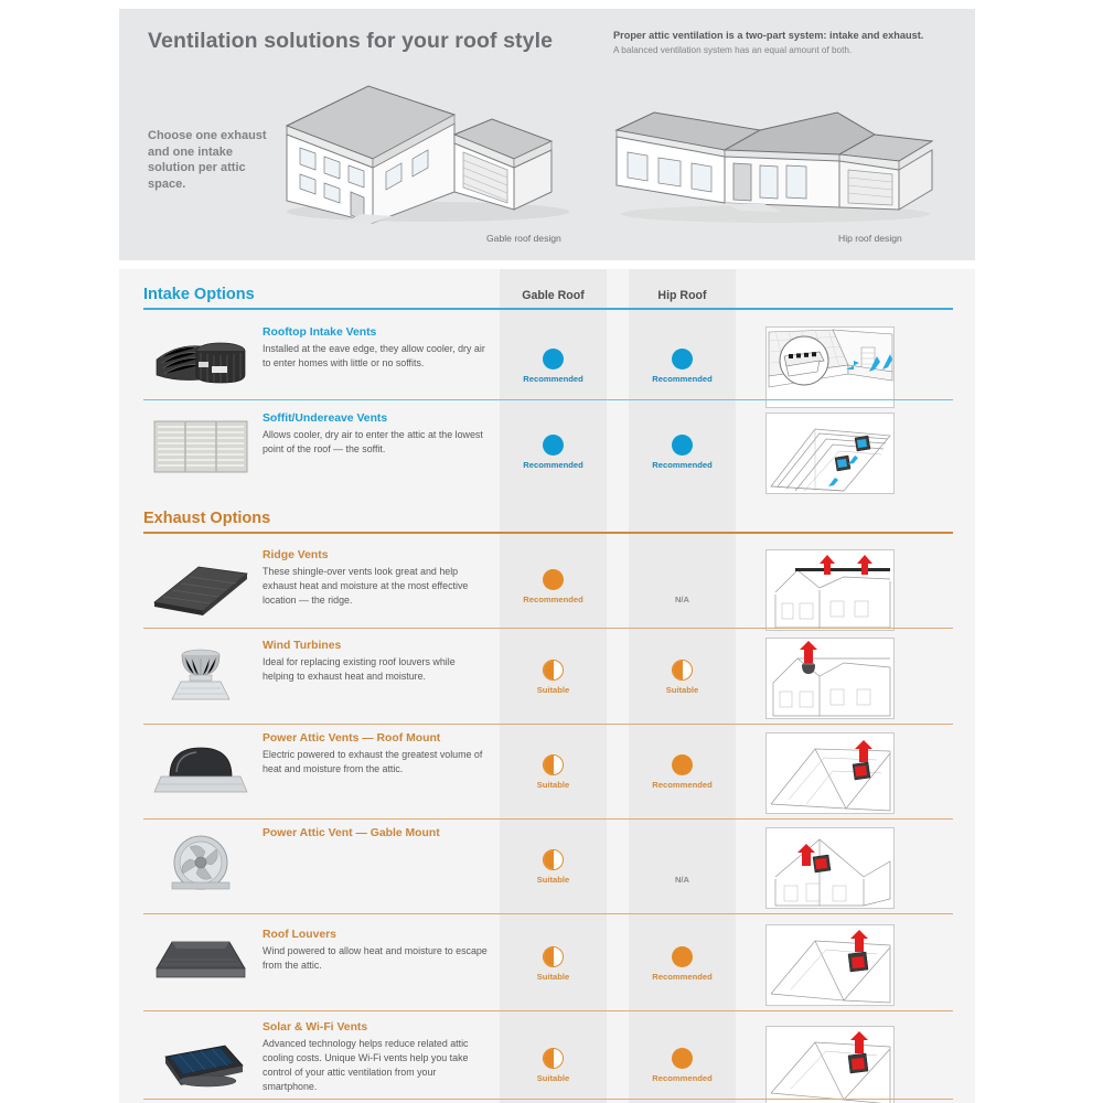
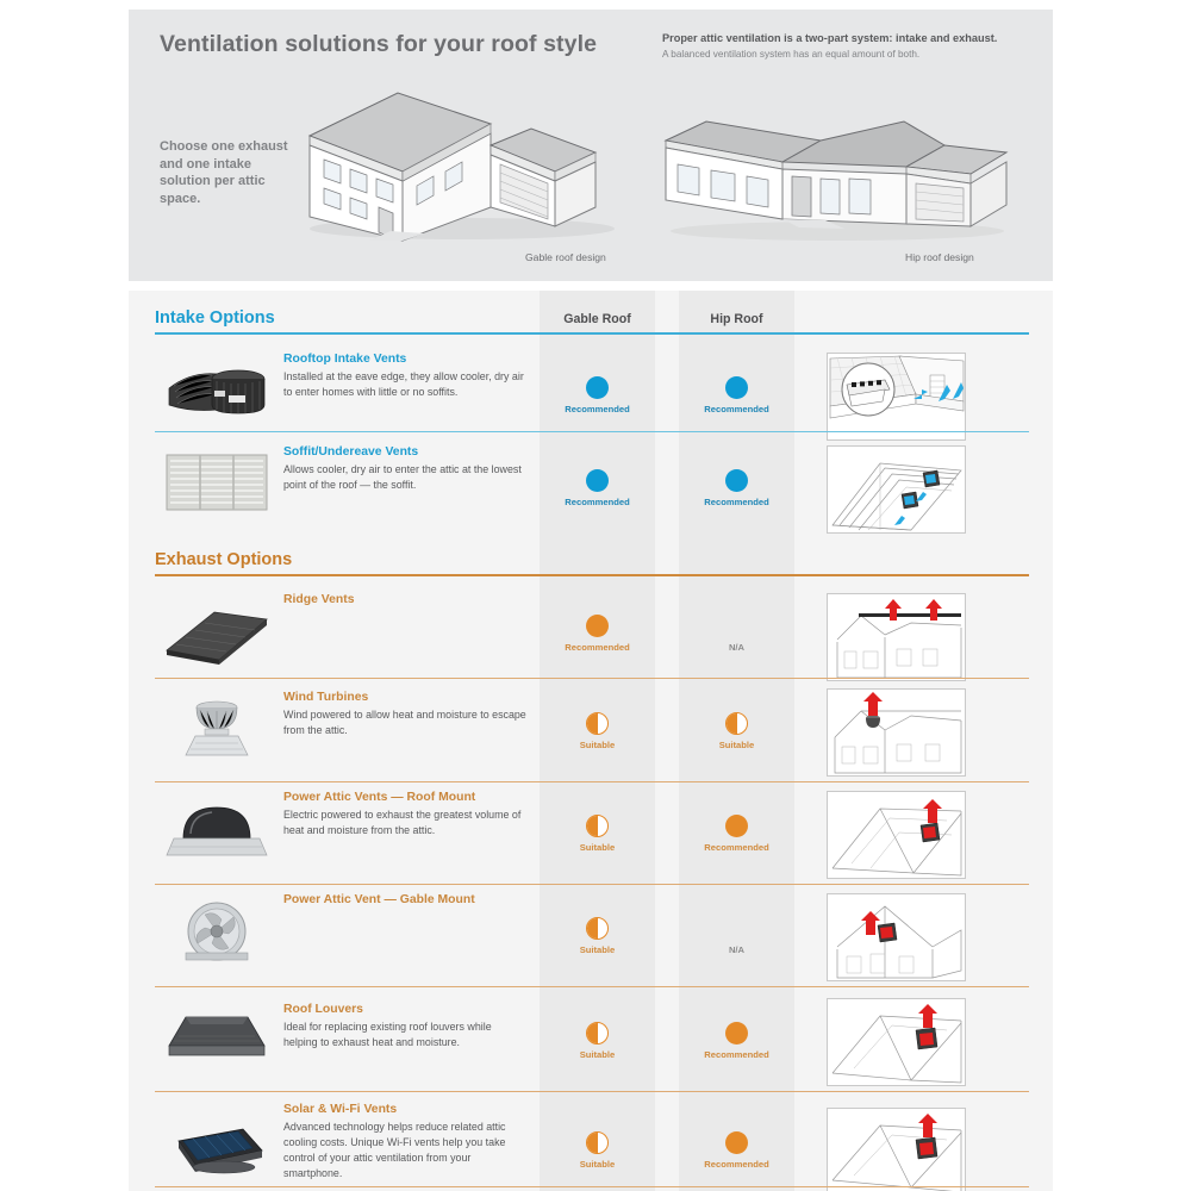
  Ventilation solutions for your roof style
  Proper attic ventilation is a two-part system: intake and exhaust.
  A balanced ventilation system has an equal amount of both.
  Choose one exhaust and one intake solution per attic space.
  Gable roof design
  Hip roof design
  Gable Roof
  Hip Roof
  Intake Options
  Rooftop Intake Vents
  Installed at the eave edge, they allow cooler, dry air to enter homes with little or no soffits.
  Recommended
  Recommended
  Soffit/Undereave Vents
  Allows cooler, dry air to enter the attic at the lowest point of the roof — the soffit.
  Recommended
  Recommended
  Exhaust Options
  Ridge Vents
- These shingle-over vents look great and help exhaust heat and moisture at the most effective location — the ridge.
  Recommended
  N/A
  Wind Turbines
- Ideal for replacing existing roof louvers while helping to exhaust heat and moisture.
+ Wind powered to allow heat and moisture to escape from the attic.
  Suitable
  Suitable
  Power Attic Vents — Roof Mount
  Electric powered to exhaust the greatest volume of heat and moisture from the attic.
  Suitable
  Recommended
  Power Attic Vent — Gable Mount
  Suitable
  N/A
  Roof Louvers
- Wind powered to allow heat and moisture to escape from the attic.
+ Ideal for replacing existing roof louvers while helping to exhaust heat and moisture.
  Suitable
  Recommended
  Solar & Wi-Fi Vents
  Advanced technology helps reduce related attic cooling costs. Unique Wi-Fi vents help you take control of your attic ventilation from your smartphone.
  Suitable
  Recommended
